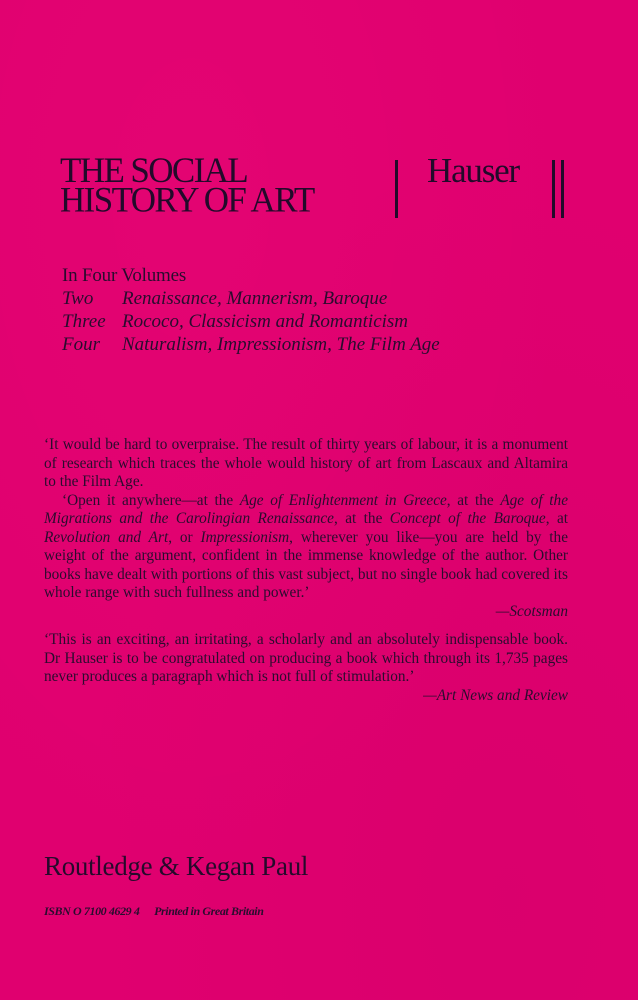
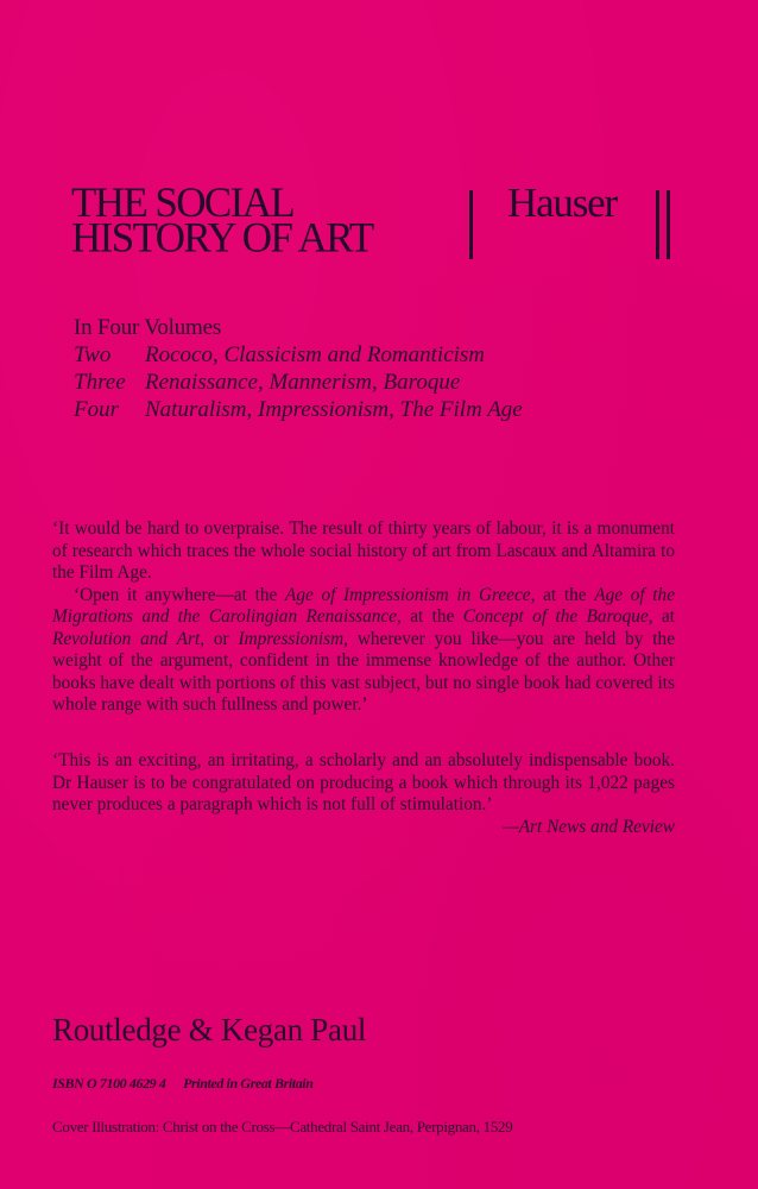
  THE SOCIAL
  HISTORY OF ART
  Hauser
  In Four Volumes
  Two
- Renaissance, Mannerism, Baroque
+ Rococo, Classicism and Romanticism
  Three
- Rococo, Classicism and Romanticism
+ Renaissance, Mannerism, Baroque
  Four
  Naturalism, Impressionism, The Film Age
- ‘It would be hard to overpraise. The result of thirty years of labour, it is a monument of research which traces the whole would history of art from Lascaux and Altamira to the Film Age.
+ ‘It would be hard to overpraise. The result of thirty years of labour, it is a monument of research which traces the whole social history of art from Lascaux and Altamira to the Film Age.
- ‘Open it anywhere—at the Age of Enlightenment in Greece, at the Age of the Migrations and the Carolingian Renaissance, at the Concept of the Baroque, at Revolution and Art, or Impressionism, wherever you like—you are held by the weight of the argument, confident in the immense knowledge of the author. Other books have dealt with portions of this vast subject, but no single book had covered its whole range with such fullness and power.’
+ ‘Open it anywhere—at the Age of Impressionism in Greece, at the Age of the Migrations and the Carolingian Renaissance, at the Concept of the Baroque, at Revolution and Art, or Impressionism, wherever you like—you are held by the weight of the argument, confident in the immense knowledge of the author. Other books have dealt with portions of this vast subject, but no single book had covered its whole range with such fullness and power.’
- —Scotsman
- ‘This is an exciting, an irritating, a scholarly and an absolutely indispensable book. Dr Hauser is to be congratulated on producing a book which through its 1,735 pages never produces a paragraph which is not full of stimulation.’
+ ‘This is an exciting, an irritating, a scholarly and an absolutely indispensable book. Dr Hauser is to be congratulated on producing a book which through its 1,022 pages never produces a paragraph which is not full of stimulation.’
  —Art News and Review
  Routledge & Kegan Paul
  ISBN O 7100 4629 4 Printed in Great Britain
+ Cover Illustration: Christ on the Cross—Cathedral Saint Jean, Perpignan, 1529
